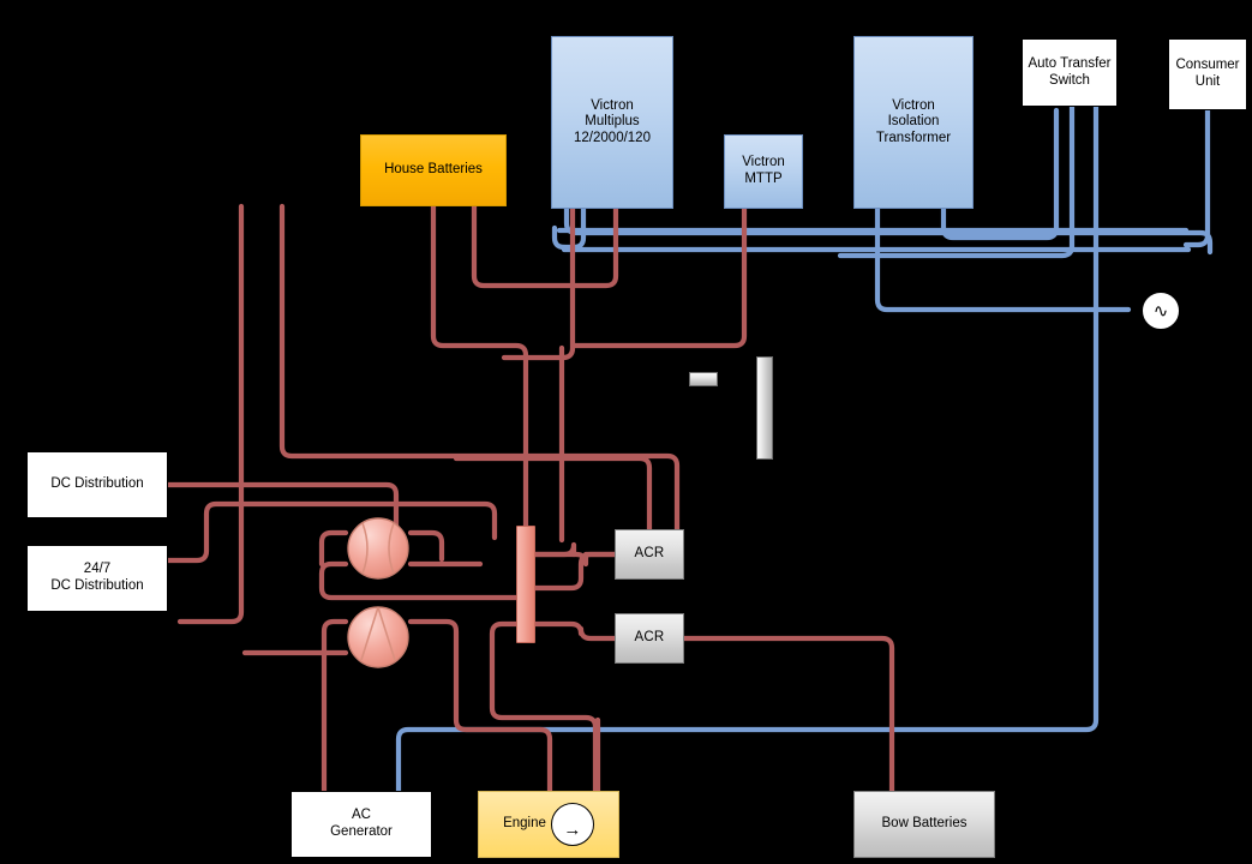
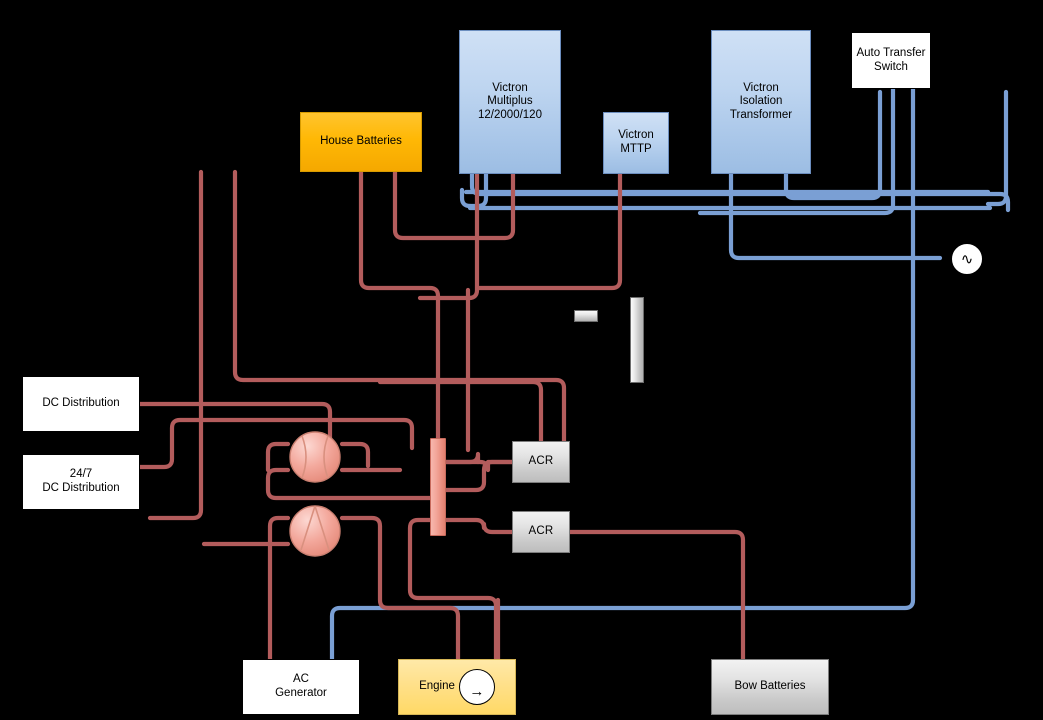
  ∿
  House Batteries
  Victron
  Multiplus
  12/2000/120
  Victron
  MTTP
  Victron
  Isolation
  Transformer
  Auto Transfer
  Switch
- Consumer
- Unit
  DC Distribution
  24/7
  DC Distribution
  ACR
  ACR
  AC
  Generator
  Engine
  →
  Bow Batteries
